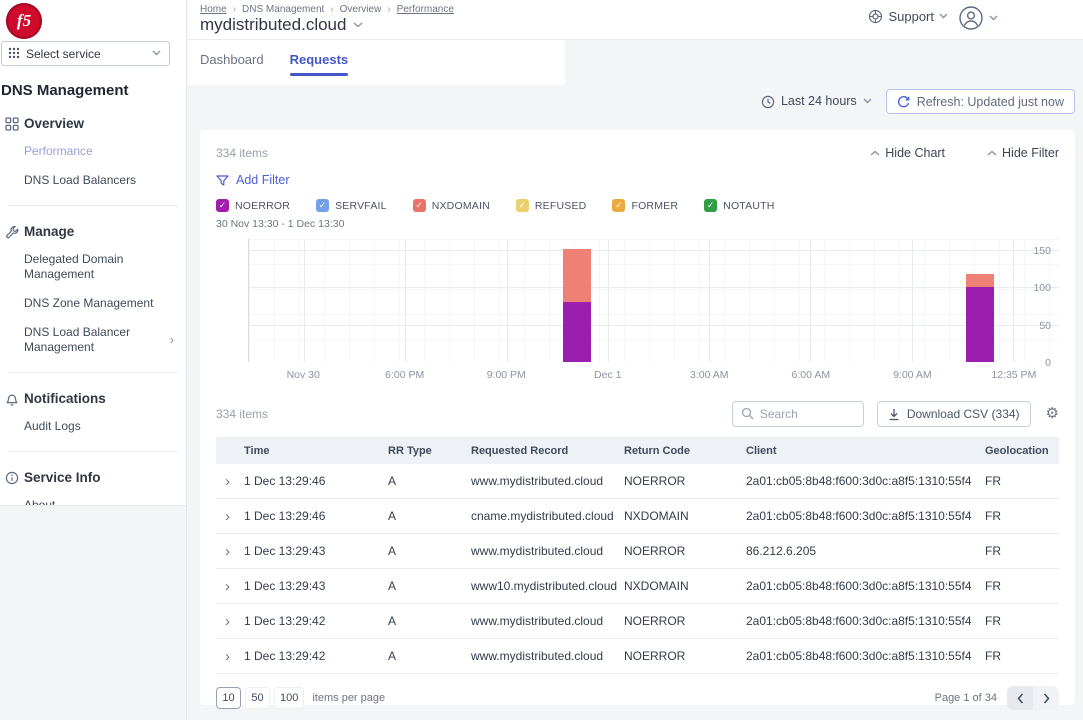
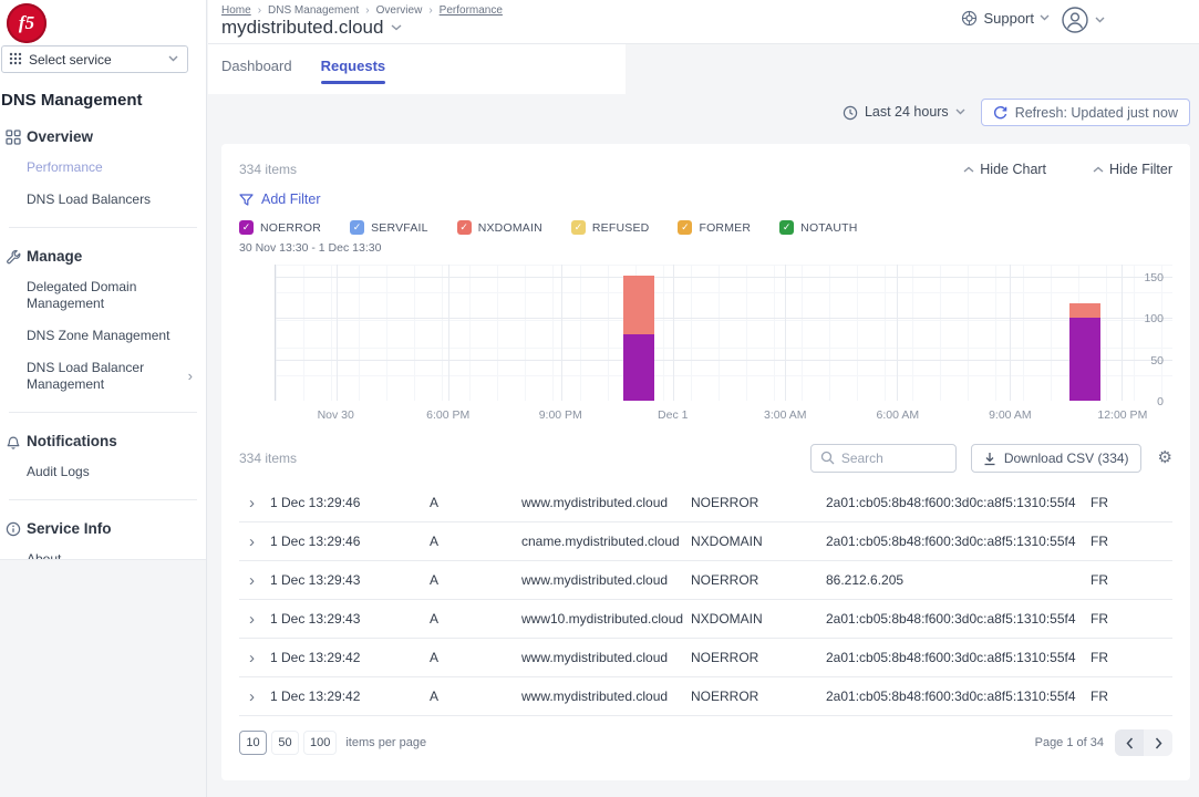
  f5
  Select service
  DNS Management
  Overview
  Performance
  DNS Load Balancers
  Manage
  Delegated Domain Management
  DNS Zone Management
  DNS Load Balancer Management
  ›
  Notifications
  Audit Logs
  Service Info
  Home
  ›
  DNS Management
  ›
  Overview
  ›
  Performance
  mydistributed.cloud
  Support
  Dashboard
  Requests
  Last 24 hours
  Refresh: Updated just now
  334 items
  Hide Chart
  Hide Filter
  Add Filter
  ✓
  NOERROR
  ✓
  SERVFAIL
  ✓
  NXDOMAIN
  ✓
  REFUSED
  ✓
  FORMER
  ✓
  NOTAUTH
  30 Nov 13:30 - 1 Dec 13:30
  0
  50
  100
  150
  Nov 30
  6:00 PM
  9:00 PM
  Dec 1
  3:00 AM
  6:00 AM
  9:00 AM
- 12:35 PM
+ 12:00 PM
  334 items
  Search
  Download CSV (334)
  ⚙
- Time
- RR Type
- Requested Record
- Return Code
- Client
- Geolocation
  ›
  1 Dec 13:29:46
  A
  www.mydistributed.cloud
  NOERROR
  2a01:cb05:8b48:f600:3d0c:a8f5:1310:55f4
  FR
  ›
  1 Dec 13:29:46
  A
  cname.mydistributed.cloud
  NXDOMAIN
  2a01:cb05:8b48:f600:3d0c:a8f5:1310:55f4
  FR
  ›
  1 Dec 13:29:43
  A
  www.mydistributed.cloud
  NOERROR
  86.212.6.205
  FR
  ›
  1 Dec 13:29:43
  A
  www10.mydistributed.cloud
  NXDOMAIN
  2a01:cb05:8b48:f600:3d0c:a8f5:1310:55f4
  FR
  ›
  1 Dec 13:29:42
  A
  www.mydistributed.cloud
  NOERROR
  2a01:cb05:8b48:f600:3d0c:a8f5:1310:55f4
  FR
  ›
  1 Dec 13:29:42
  A
  www.mydistributed.cloud
  NOERROR
  2a01:cb05:8b48:f600:3d0c:a8f5:1310:55f4
  FR
  10
  50
  100
  items per page
  Page 1 of 34
